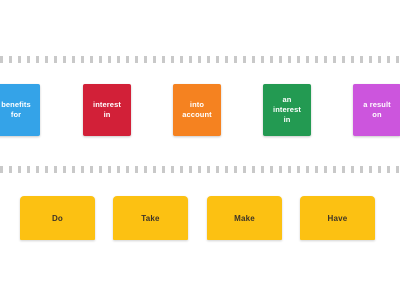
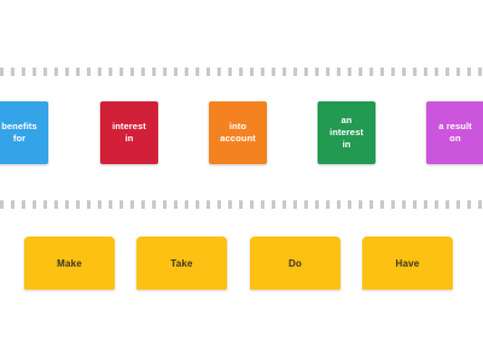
  benefits
  for
  interest
  in
  into
  account
  an
  interest
  in
  a result
  on
- Do
+ Make
  Take
- Make
+ Do
  Have
